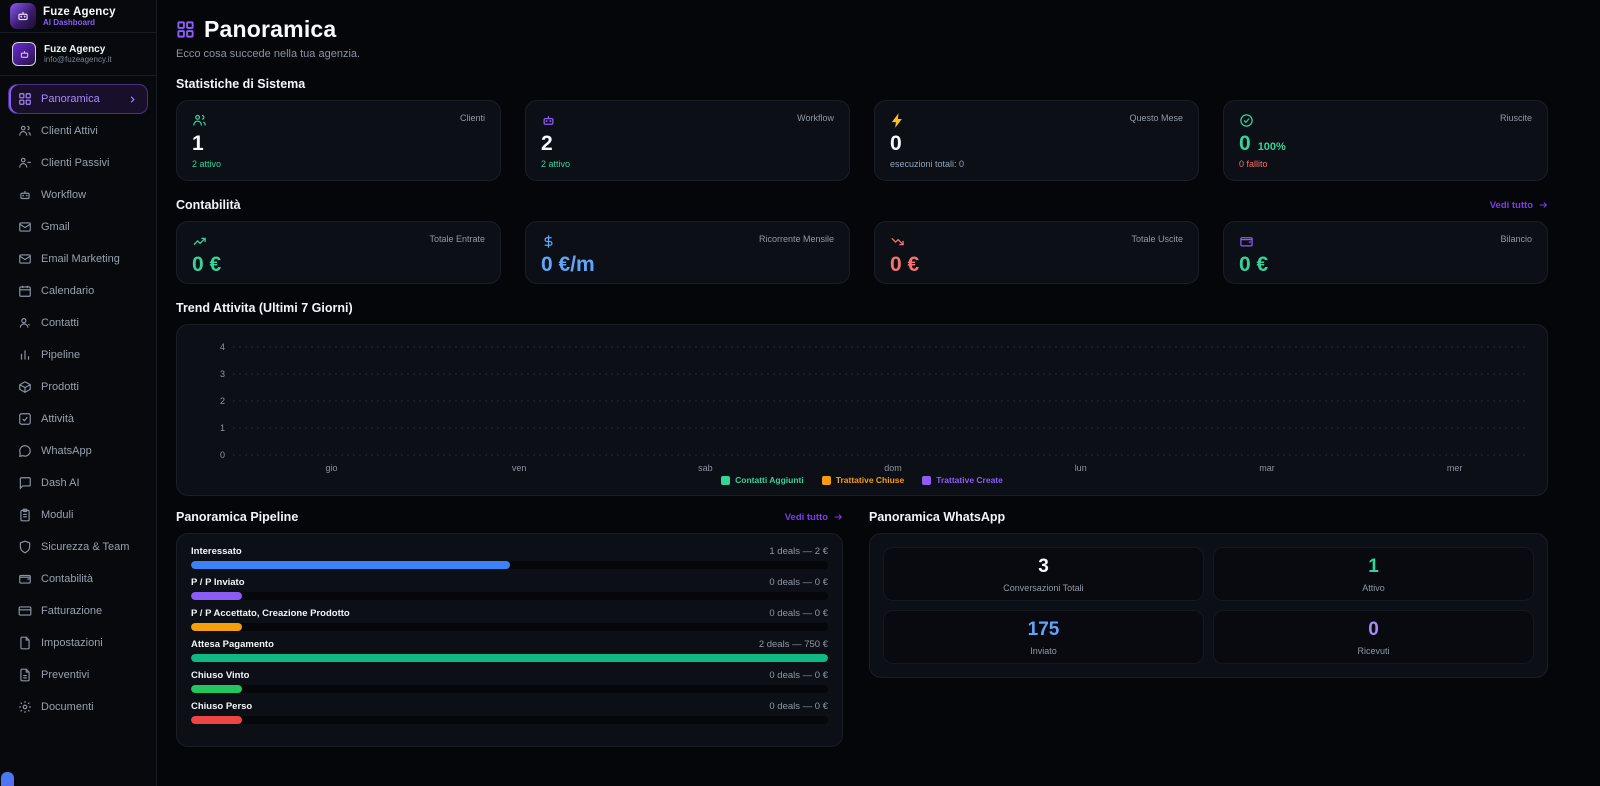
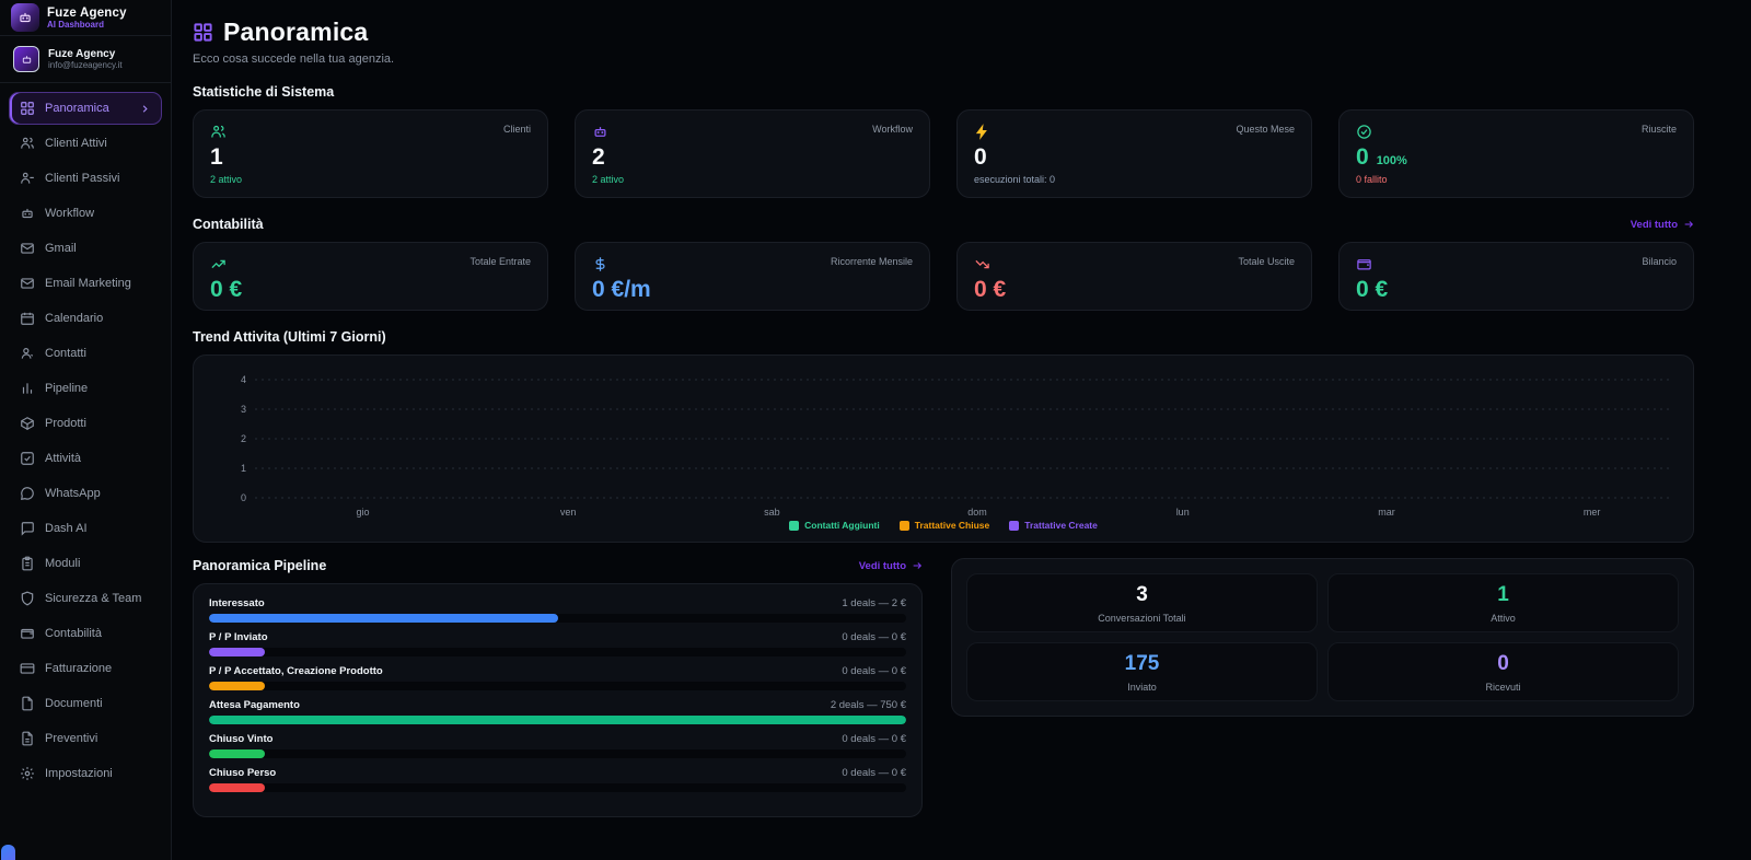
  Fuze Agency
  AI Dashboard
  Fuze Agency
  info@fuzeagency.it
  Panoramica
  Clienti Attivi
  Clienti Passivi
  Workflow
  Gmail
  Email Marketing
  Calendario
  Contatti
  Pipeline
  Prodotti
  Attività
  WhatsApp
  Dash AI
  Moduli
  Sicurezza & Team
  Contabilità
  Fatturazione
- Impostazioni
+ Documenti
  Preventivi
- Documenti
+ Impostazioni
  Panoramica
  Ecco cosa succede nella tua agenzia.
  Statistiche di Sistema
  Clienti
  1
  2 attivo
  Workflow
  2
  2 attivo
  Questo Mese
  0
  esecuzioni totali: 0
  Riuscite
  0
  100%
  0 fallito
  Contabilità
  Vedi tutto
  Totale Entrate
  0 €
  Ricorrente Mensile
  0 €/m
  Totale Uscite
  0 €
  Bilancio
  0 €
  Trend Attivita (Ultimi 7 Giorni)
  4
  3
  2
  1
  0
  gio
  ven
  sab
  dom
  lun
  mar
  mer
  Contatti Aggiunti
  Trattative Chiuse
  Trattative Create
  Panoramica Pipeline
  Vedi tutto
  Interessato
  1 deals — 2 €
  P / P Inviato
  0 deals — 0 €
  P / P Accettato, Creazione Prodotto
  0 deals — 0 €
  Attesa Pagamento
  2 deals — 750 €
  Chiuso Vinto
  0 deals — 0 €
  Chiuso Perso
  0 deals — 0 €
- Panoramica WhatsApp
  3
  Conversazioni Totali
  1
  Attivo
  175
  Inviato
  0
  Ricevuti
